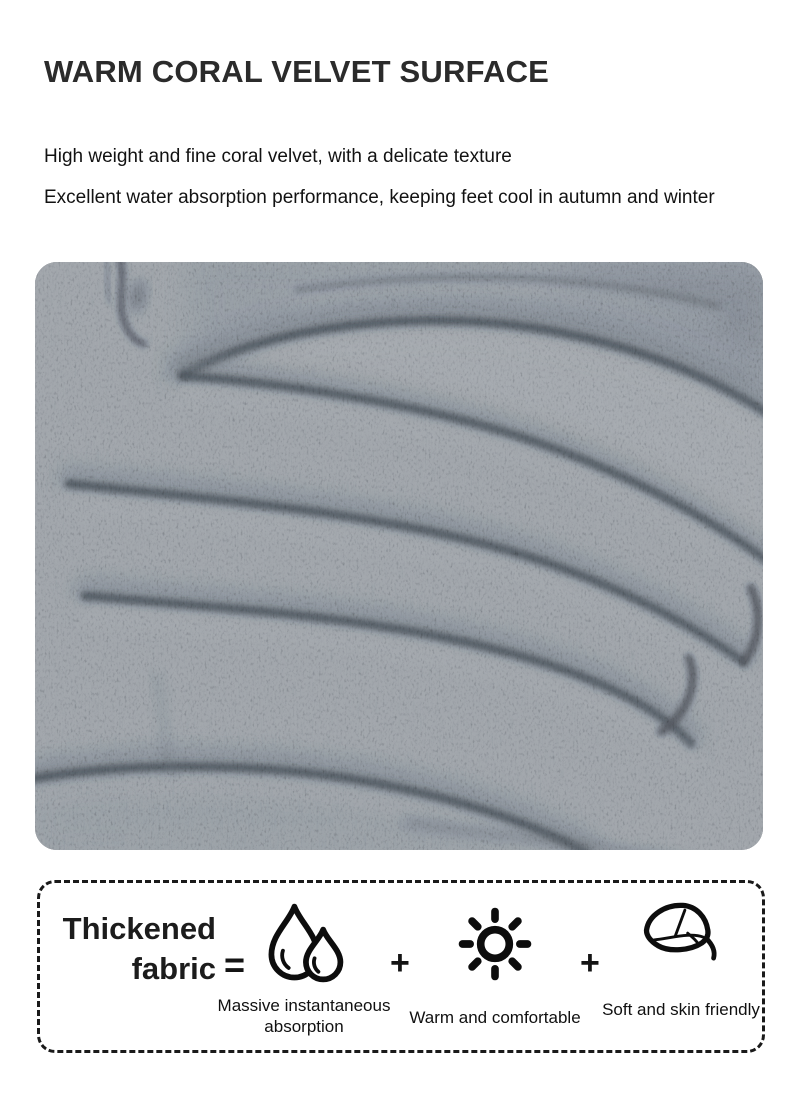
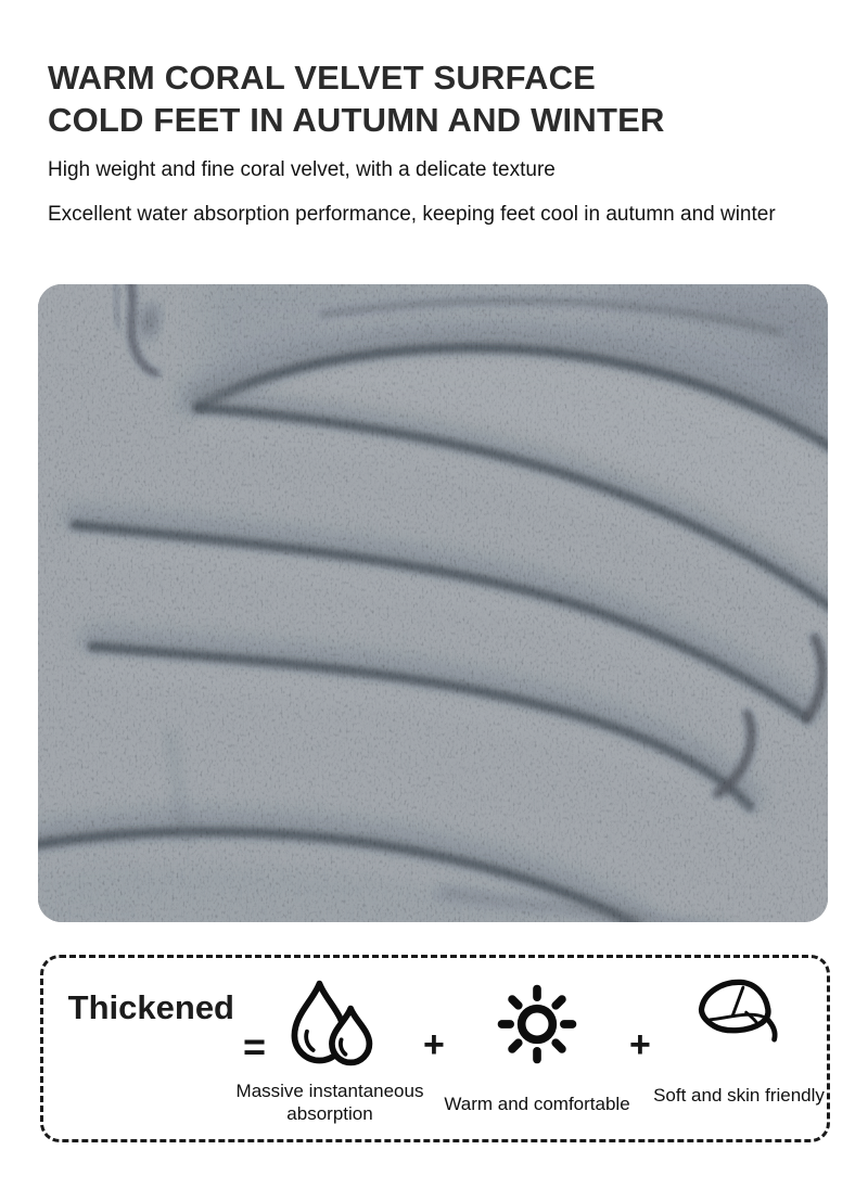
  WARM CORAL VELVET SURFACE
+ COLD FEET IN AUTUMN AND WINTER
  High weight and fine coral velvet, with a delicate texture
  Excellent water absorption performance, keeping feet cool in autumn and winter
  Thickened
- fabric
  =
  Massive instantaneous absorption
  +
  Warm and comfortable
  +
  Soft and skin friendly
